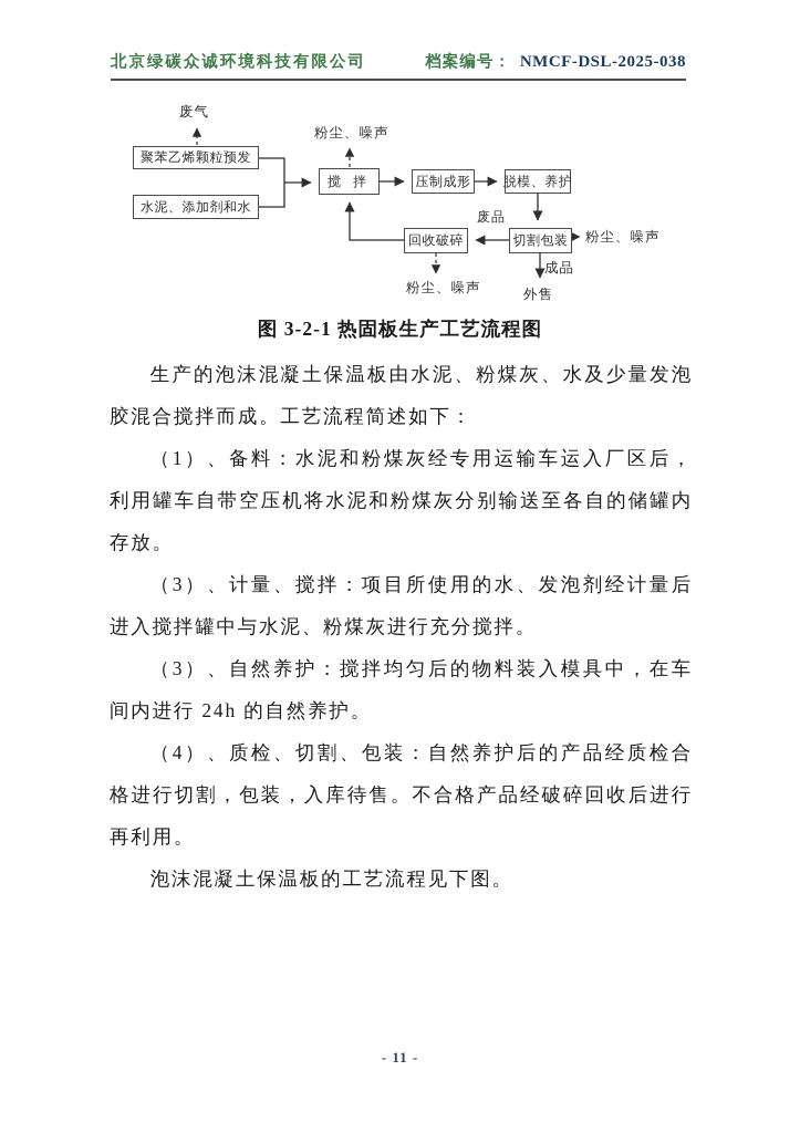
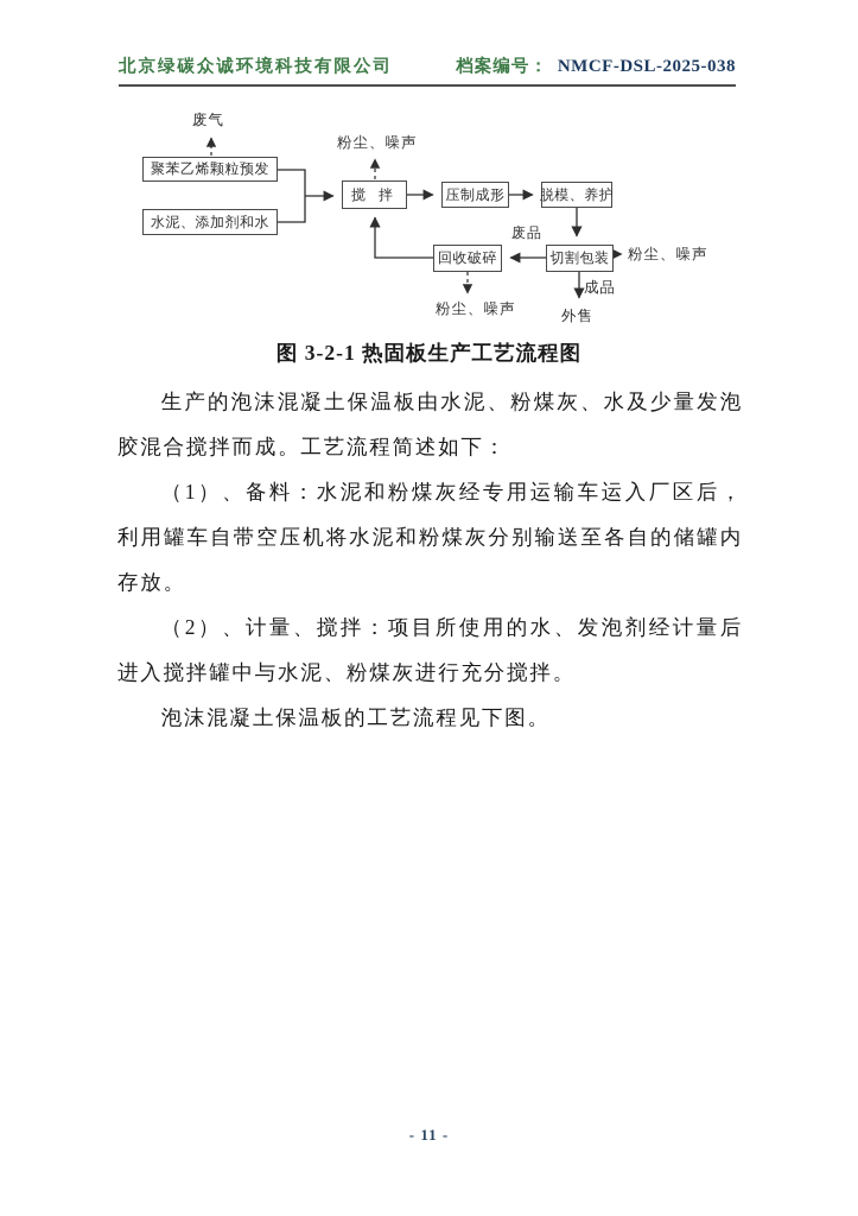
  北京绿碳众诚环境科技有限公司
  档案编号： NMCF-DSL-2025-038
  聚苯乙烯颗粒预发
  水泥、添加剂和水
  搅 拌
  压制成形
  脱模、养护
  切割包装
  回收破碎
  废气
  粉尘、噪声
  废品
  粉尘、噪声
  成品
  外售
  粉尘、噪声
  图 3-2-1 热固板生产工艺流程图
  生产的泡沫混凝土保温板由水泥、粉煤灰、水及少量发泡胶混合搅拌而成。工艺流程简述如下：
  （1）、备料：水泥和粉煤灰经专用运输车运入厂区后，利用罐车自带空压机将水泥和粉煤灰分别输送至各自的储罐内存放。
- （3）、计量、搅拌：项目所使用的水、发泡剂经计量后进入搅拌罐中与水泥、粉煤灰进行充分搅拌。
+ （2）、计量、搅拌：项目所使用的水、发泡剂经计量后进入搅拌罐中与水泥、粉煤灰进行充分搅拌。
- （3）、自然养护：搅拌均匀后的物料装入模具中，在车间内进行 24h 的自然养护。
- （4）、质检、切割、包装：自然养护后的产品经质检合格进行切割，包装，入库待售。不合格产品经破碎回收后进行再利用。
  泡沫混凝土保温板的工艺流程见下图。
  - 11 -
